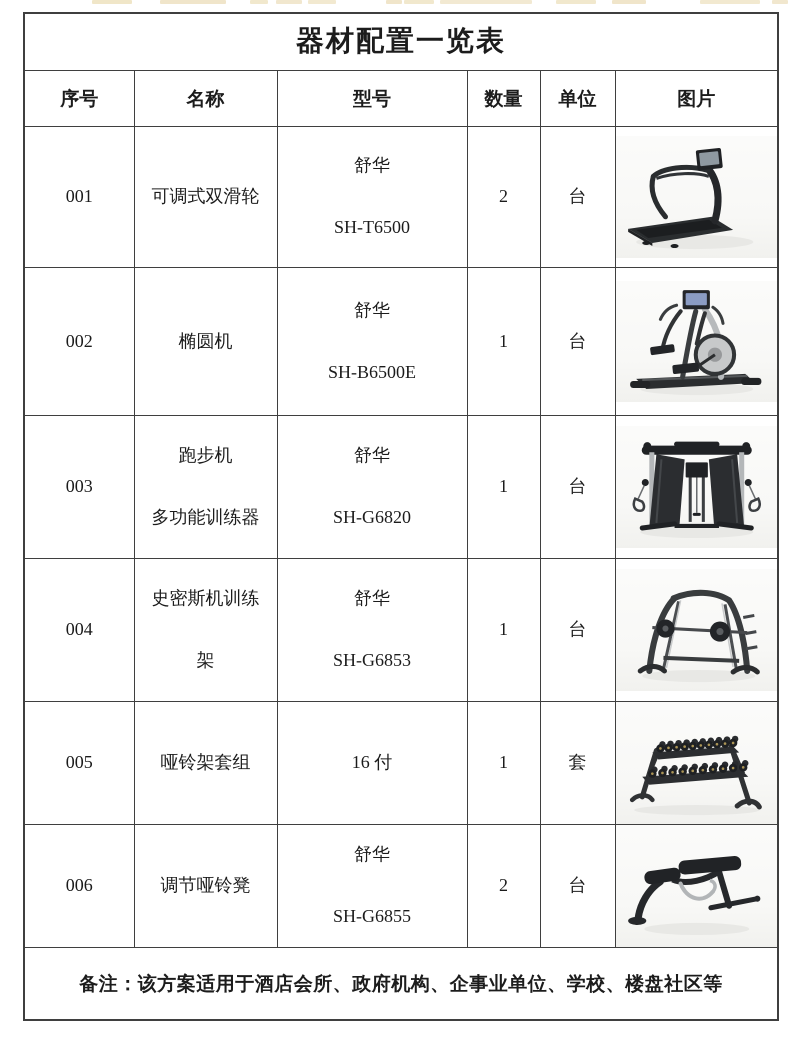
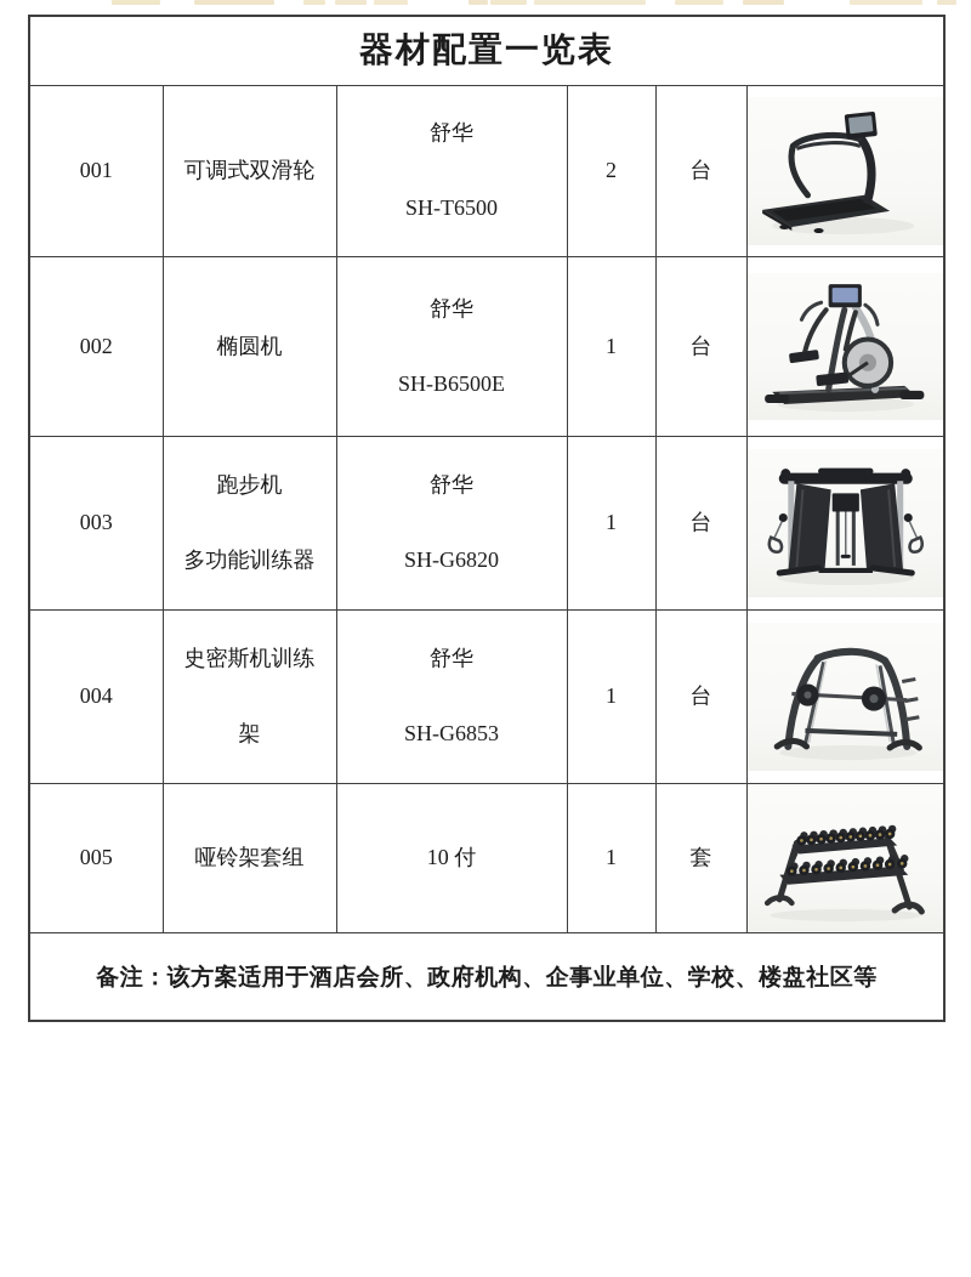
  器材配置一览表
- 序号	名称	型号	数量	单位	图片
  001	可调式双滑轮	舒华SH-T6500	2	台
  002	椭圆机	舒华SH-B6500E	1	台
  003	跑步机多功能训练器	舒华SH-G6820	1	台
  004	史密斯机训练架	舒华SH-G6853	1	台
- 005	哑铃架套组	16 付	1	套
+ 005	哑铃架套组	10 付	1	套
- 006	调节哑铃凳	舒华SH-G6855	2	台
  备注：该方案适用于酒店会所、政府机构、企事业单位、学校、楼盘社区等
